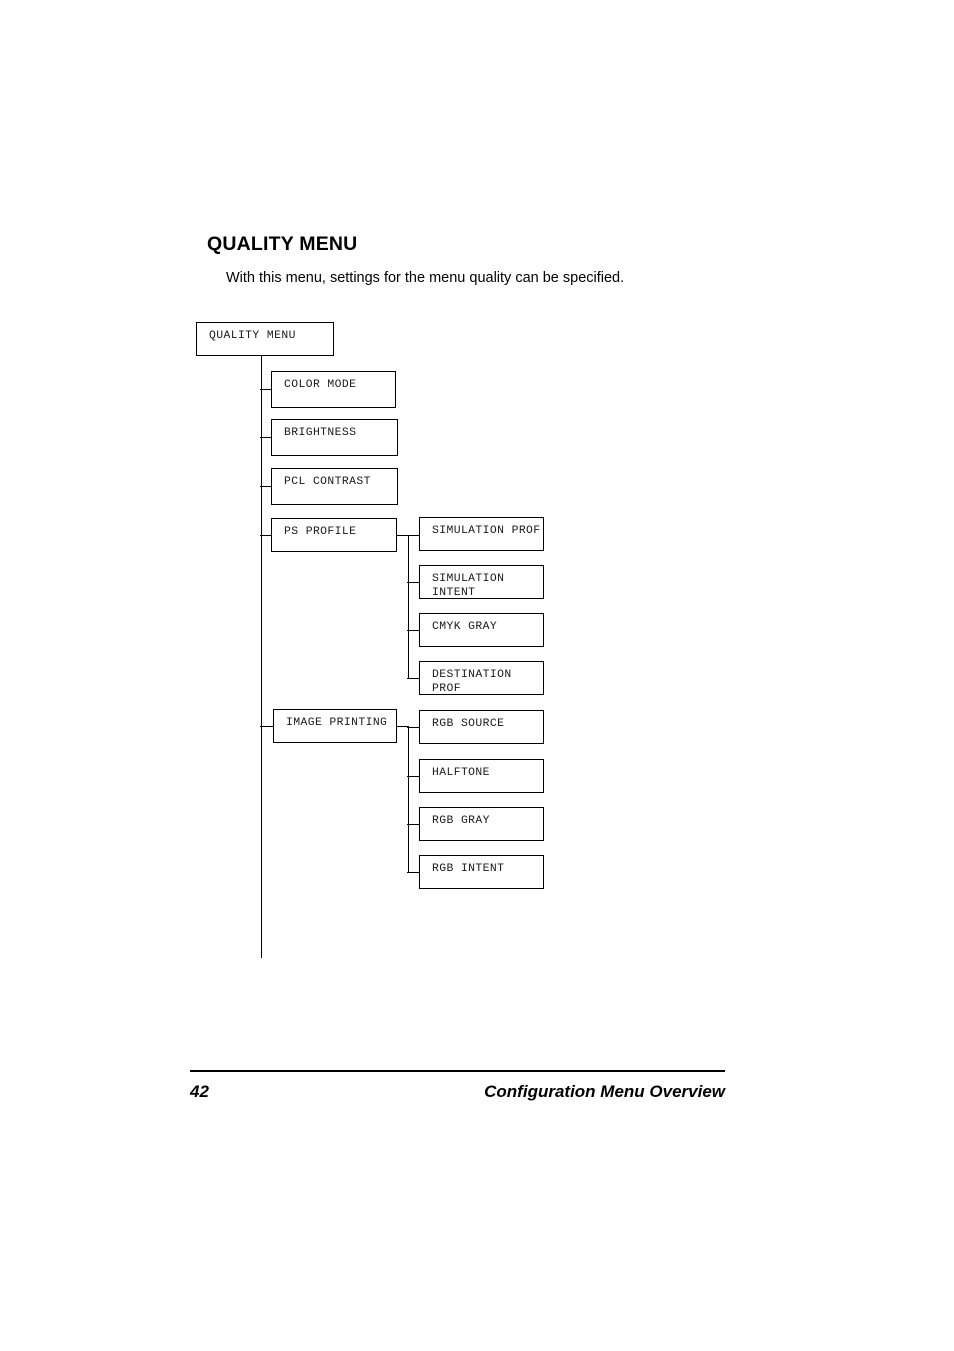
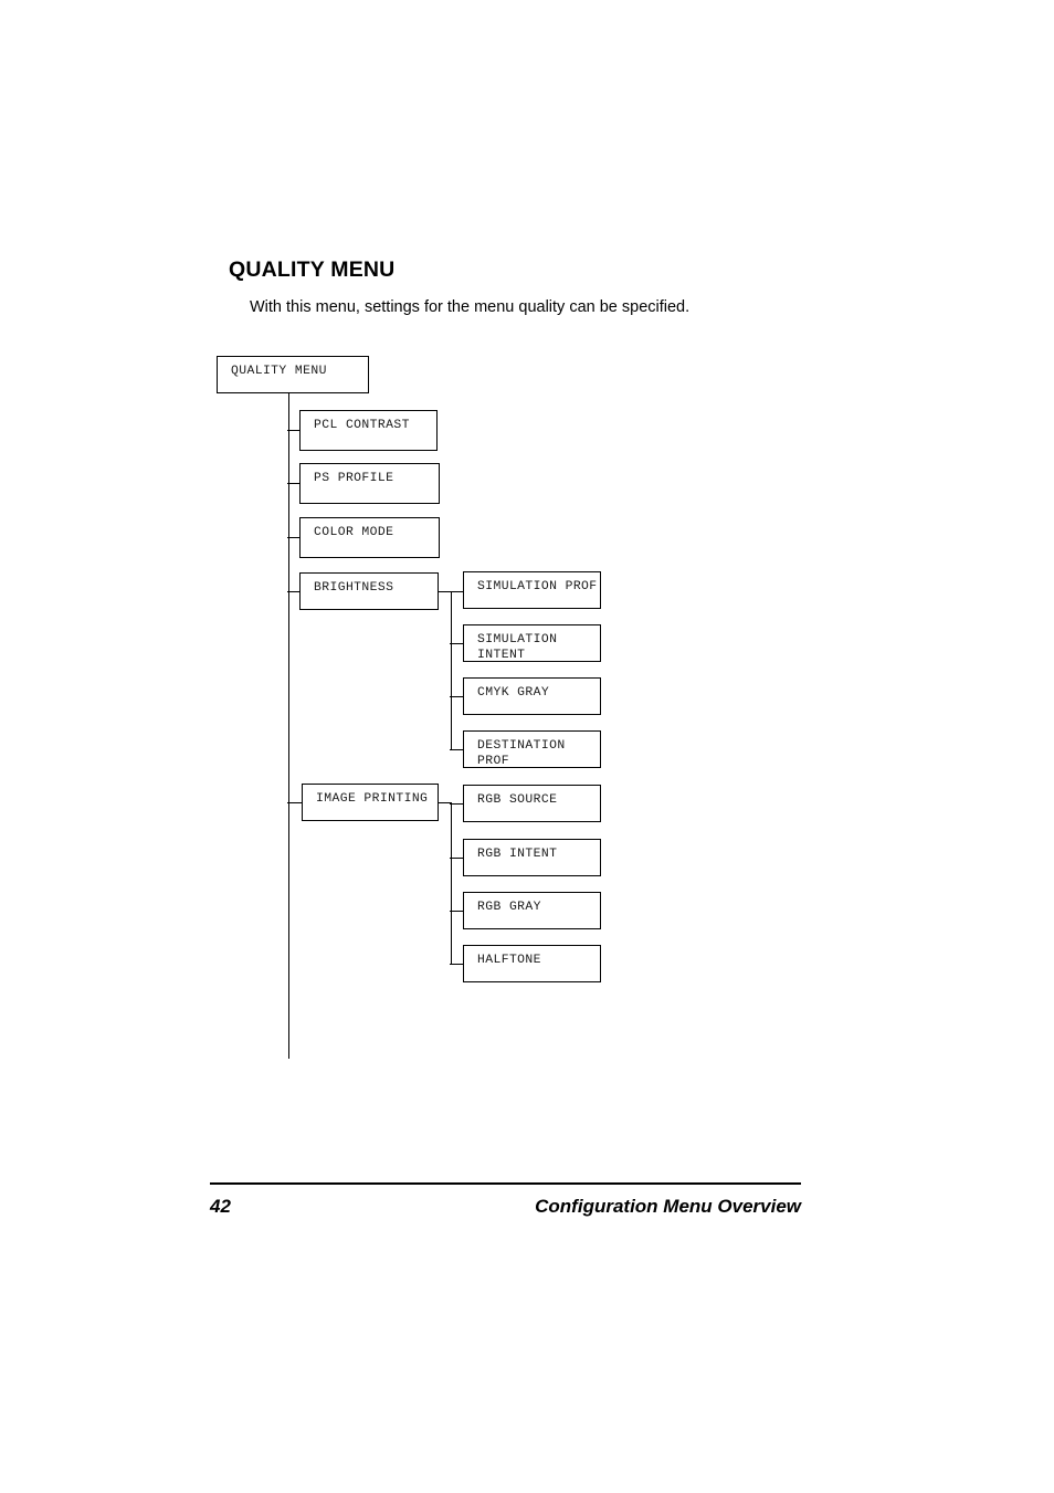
  QUALITY MENU
  With this menu, settings for the menu quality can be specified.
  QUALITY MENU
- COLOR MODE
+ PCL CONTRAST
- BRIGHTNESS
+ PS PROFILE
- PCL CONTRAST
+ COLOR MODE
- PS PROFILE
+ BRIGHTNESS
  IMAGE PRINTING
  SIMULATION PROF
  SIMULATION
  INTENT
  CMYK GRAY
  DESTINATION
  PROF
  RGB SOURCE
- HALFTONE
+ RGB INTENT
  RGB GRAY
- RGB INTENT
+ HALFTONE
  42
  Configuration Menu Overview
